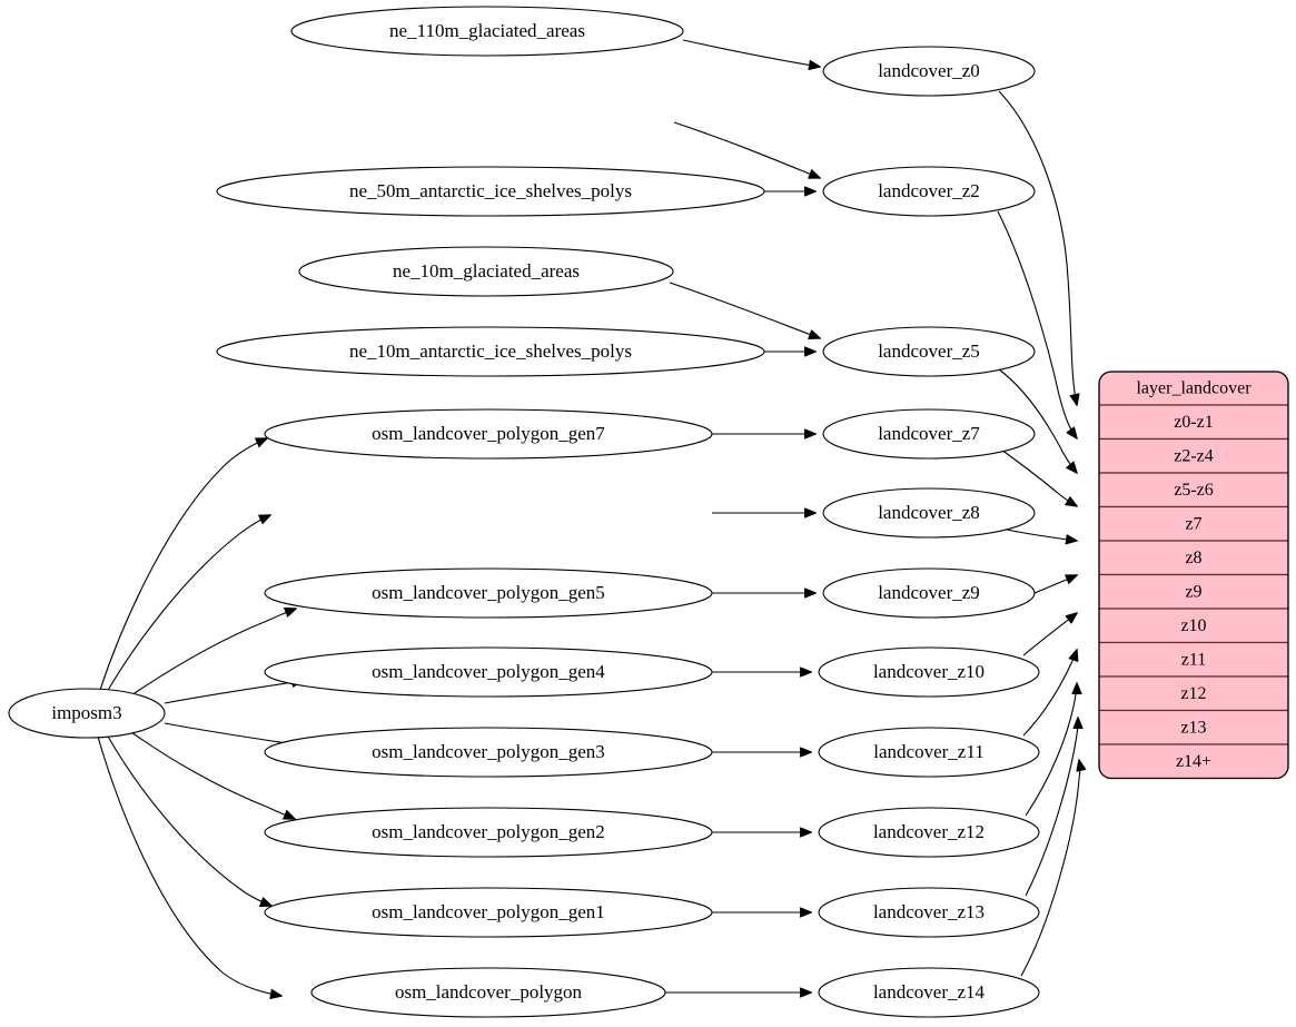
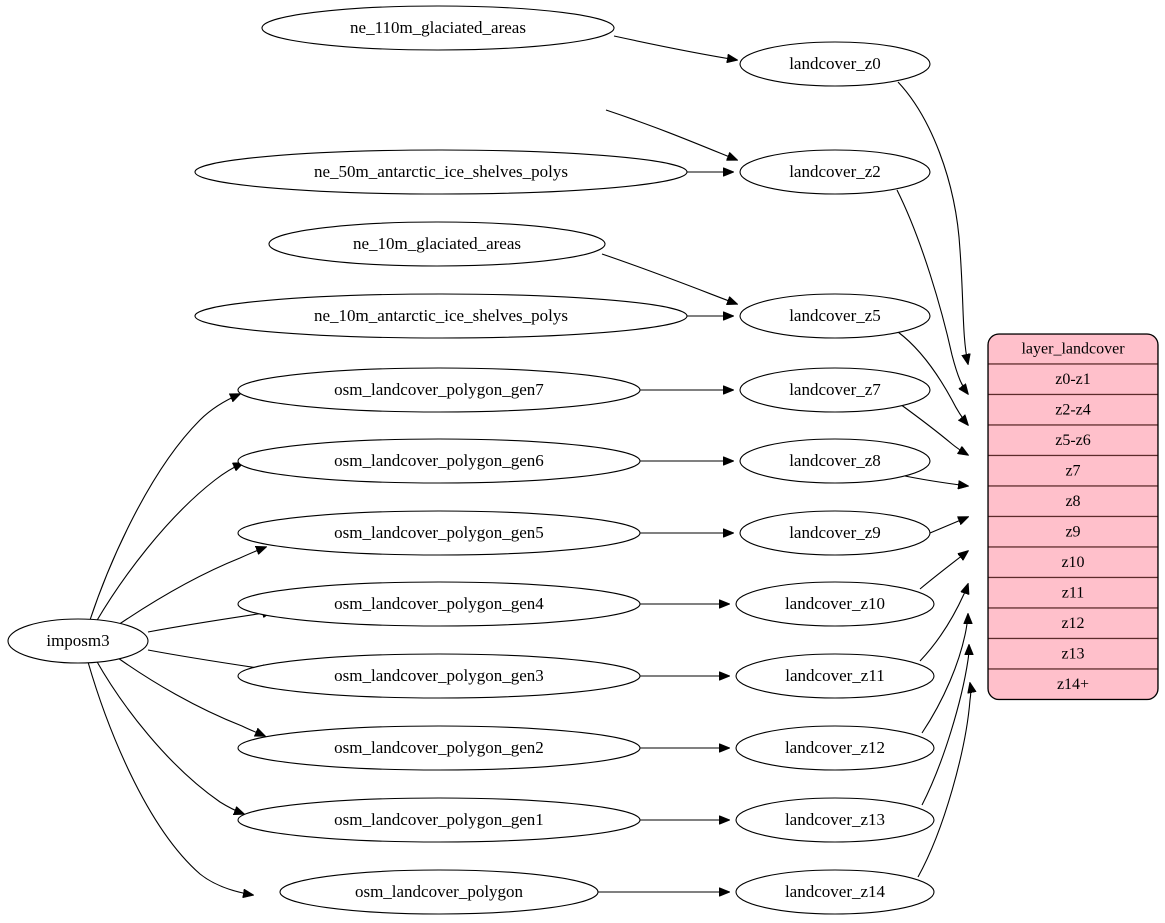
  imposm3
  ne_110m_glaciated_areas
  ne_50m_antarctic_ice_shelves_polys
  ne_10m_glaciated_areas
  ne_10m_antarctic_ice_shelves_polys
  osm_landcover_polygon_gen7
+ osm_landcover_polygon_gen6
  osm_landcover_polygon_gen5
  osm_landcover_polygon_gen4
  osm_landcover_polygon_gen3
  osm_landcover_polygon_gen2
  osm_landcover_polygon_gen1
  osm_landcover_polygon
  landcover_z0
  landcover_z2
  landcover_z5
  landcover_z7
  landcover_z8
  landcover_z9
  landcover_z10
  landcover_z11
  landcover_z12
  landcover_z13
  landcover_z14
  layer_landcover
  z0-z1
  z2-z4
  z5-z6
  z7
  z8
  z9
  z10
  z11
  z12
  z13
  z14+
